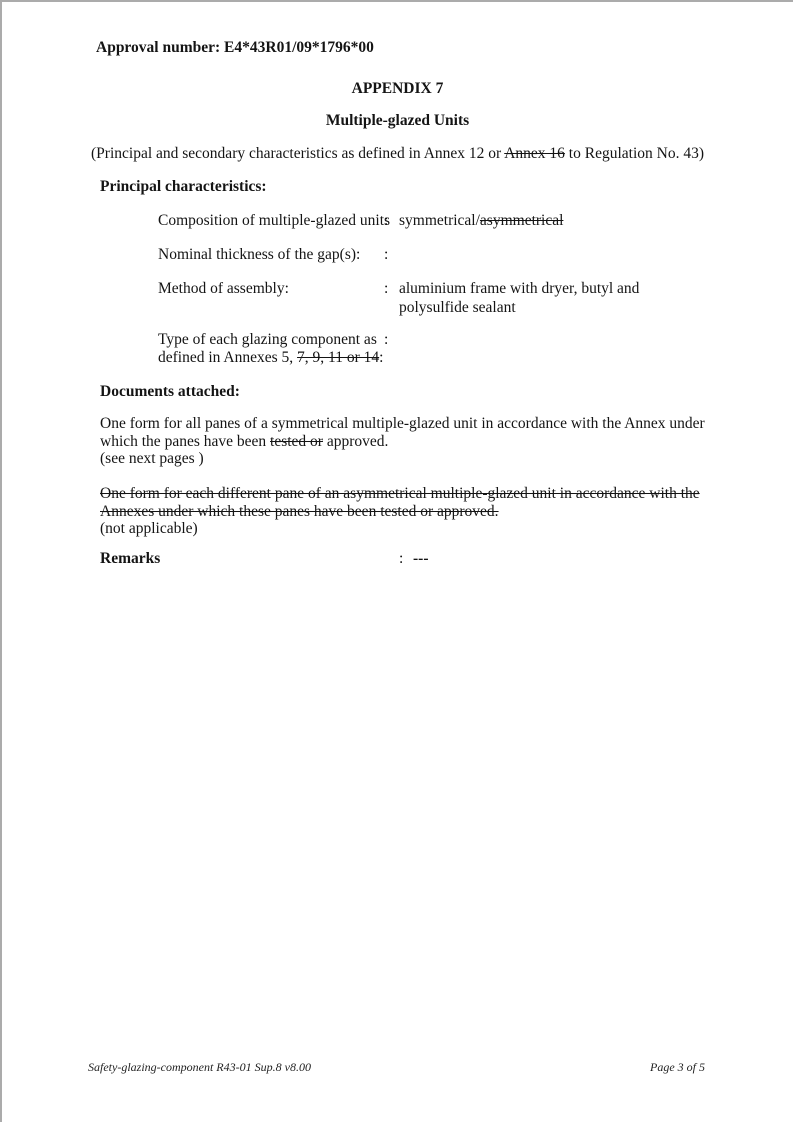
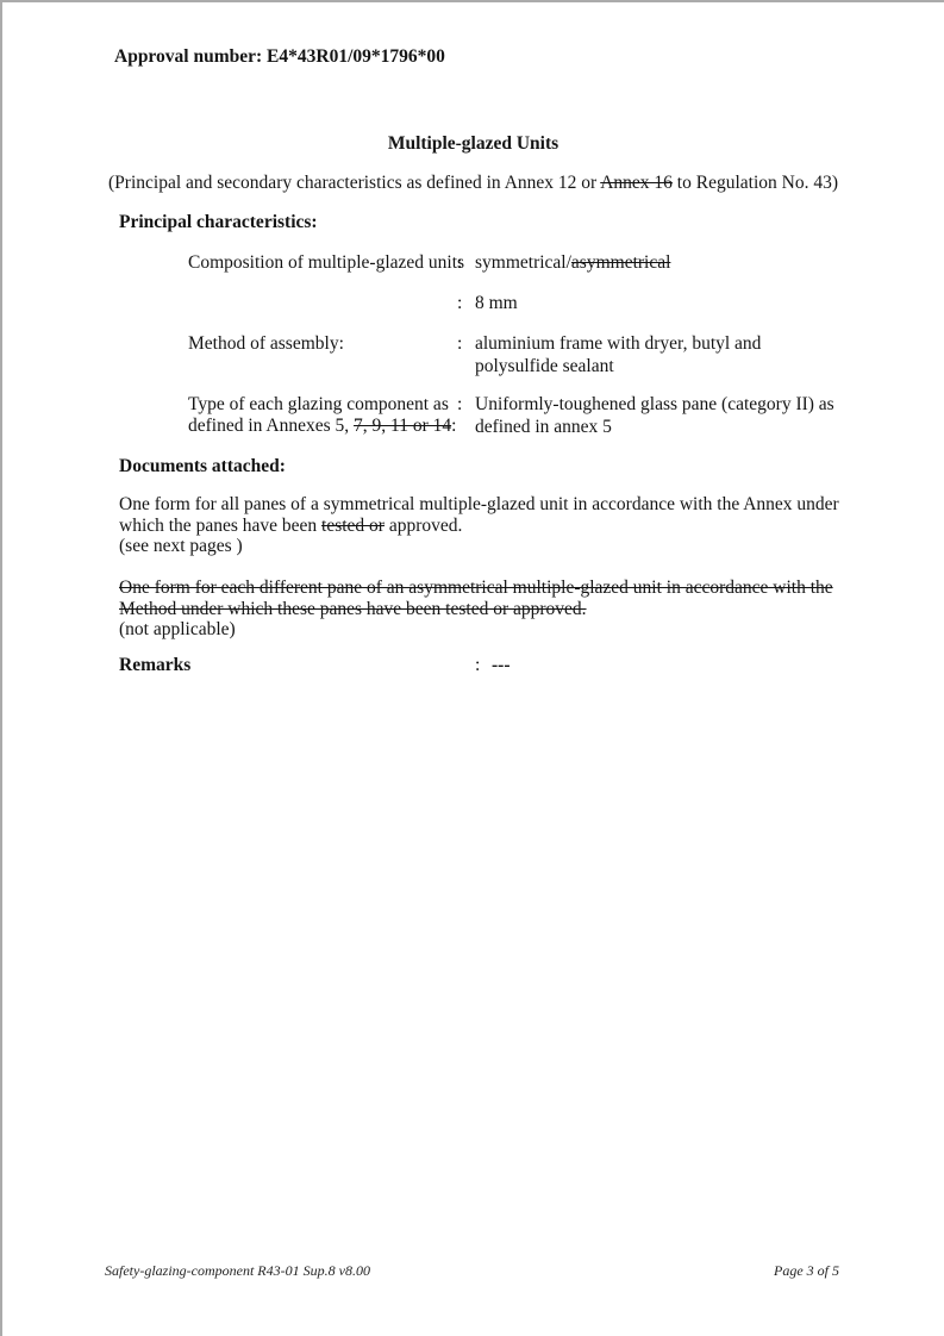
  Approval number: E4*43R01/09*1796*00
- APPENDIX 7
  Multiple-glazed Units
  (Principal and secondary characteristics as defined in Annex 12 or Annex 16 to Regulation No. 43)
  Principal characteristics:
  Composition of multiple-glazed units
  :
  symmetrical/asymmetrical
- Nominal thickness of the gap(s):
  :
+ 8 mm
  Method of assembly:
  :
  aluminium frame with dryer, butyl and
  polysulfide sealant
  Type of each glazing component as
  defined in Annexes 5, 7, 9, 11 or 14:
  :
+ Uniformly-toughened glass pane (category II) as
+ defined in annex 5
  Documents attached:
  One form for all panes of a symmetrical multiple-glazed unit in accordance with the Annex under which the panes have been tested or approved.
  (see next pages )
- One form for each different pane of an asymmetrical multiple-glazed unit in accordance with the Annexes under which these panes have been tested or approved.
+ One form for each different pane of an asymmetrical multiple-glazed unit in accordance with the Method under which these panes have been tested or approved.
  (not applicable)
  Remarks
  :
  ---
  Safety-glazing-component R43-01 Sup.8 v8.00
  Page 3 of 5
